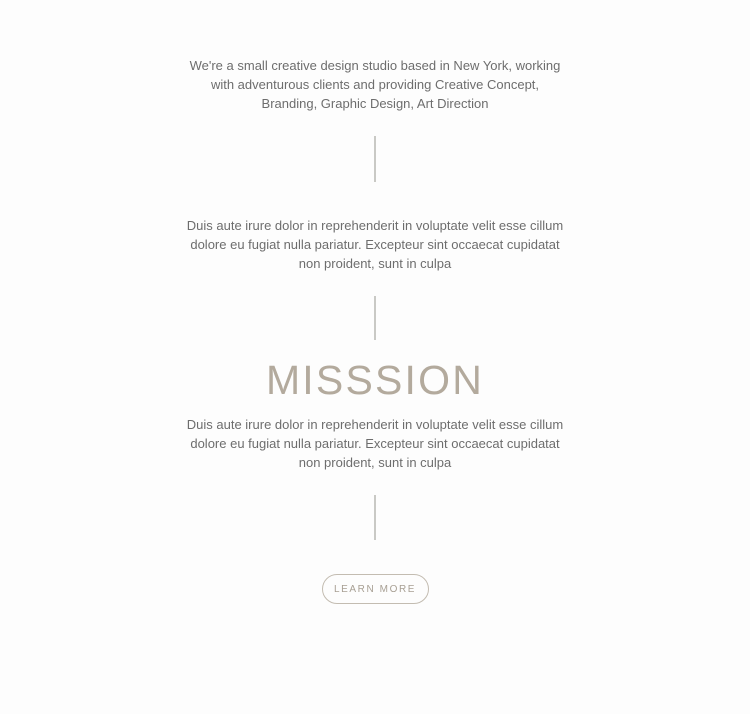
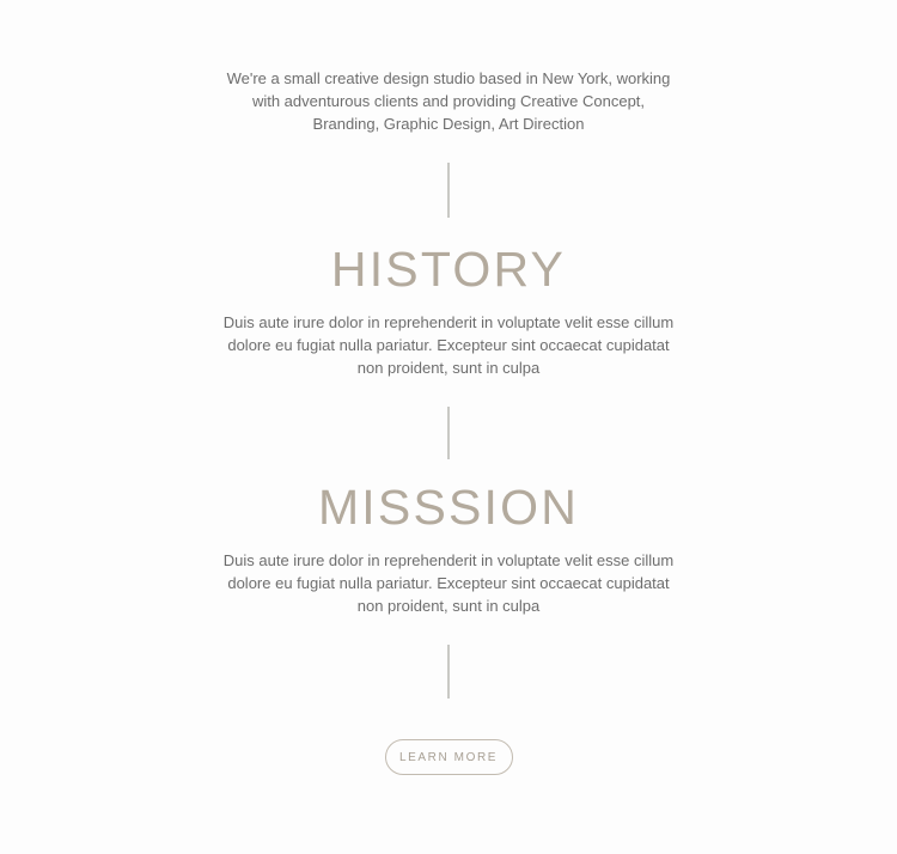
  We're a small creative design studio based in New York, working with adventurous clients and providing Creative Concept, Branding, Graphic Design, Art Direction
+ HISTORY
  Duis aute irure dolor in reprehenderit in voluptate velit esse cillum dolore eu fugiat nulla pariatur. Excepteur sint occaecat cupidatat non proident, sunt in culpa
  MISSSION
  Duis aute irure dolor in reprehenderit in voluptate velit esse cillum dolore eu fugiat nulla pariatur. Excepteur sint occaecat cupidatat non proident, sunt in culpa
  LEARN MORE
